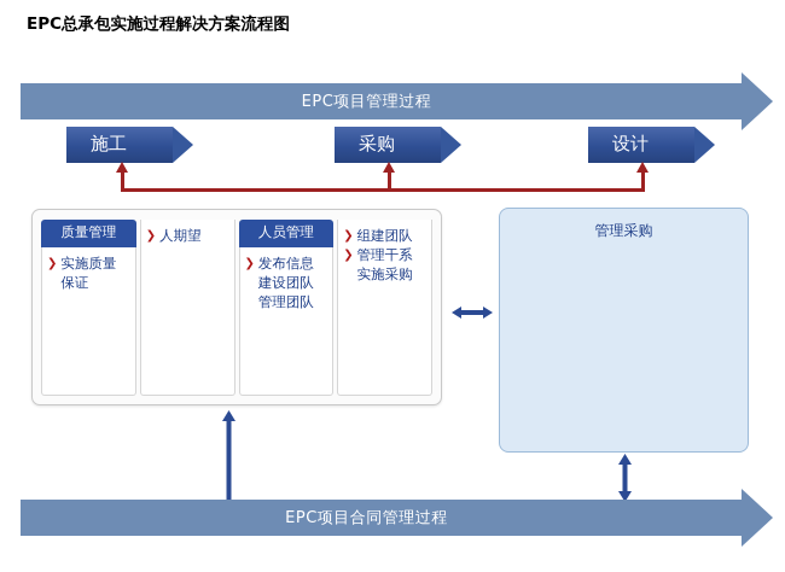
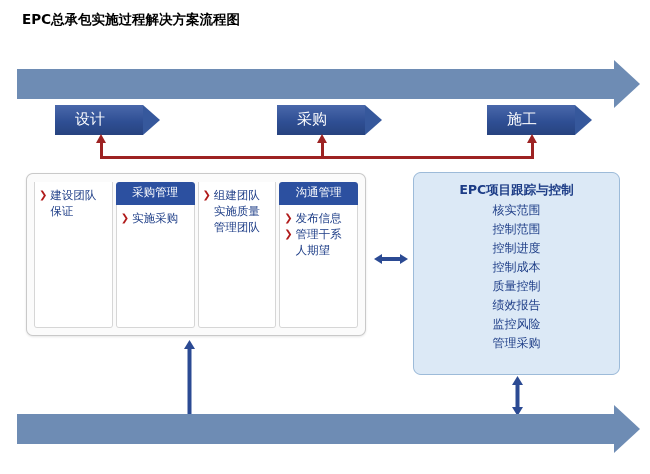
  EPC总承包实施过程解决方案流程图
- EPC项目管理过程
- 施工
+ 设计
  采购
- 设计
+ 施工
- 质量管理
  ❯
- 实施质量
+ 建设团队
  保证
+ 采购管理
  ❯
- 人期望
+ 实施采购
- 人员管理
  ❯
- 发布信息
+ 组建团队
- 建设团队
+ 实施质量
  管理团队
+ 沟通管理
  ❯
- 组建团队
+ 发布信息
  ❯
  管理干系
- 实施采购
+ 人期望
+ EPC项目跟踪与控制
+ 核实范围
+ 控制范围
+ 控制进度
+ 控制成本
+ 质量控制
+ 绩效报告
+ 监控风险
  管理采购
- EPC项目合同管理过程
